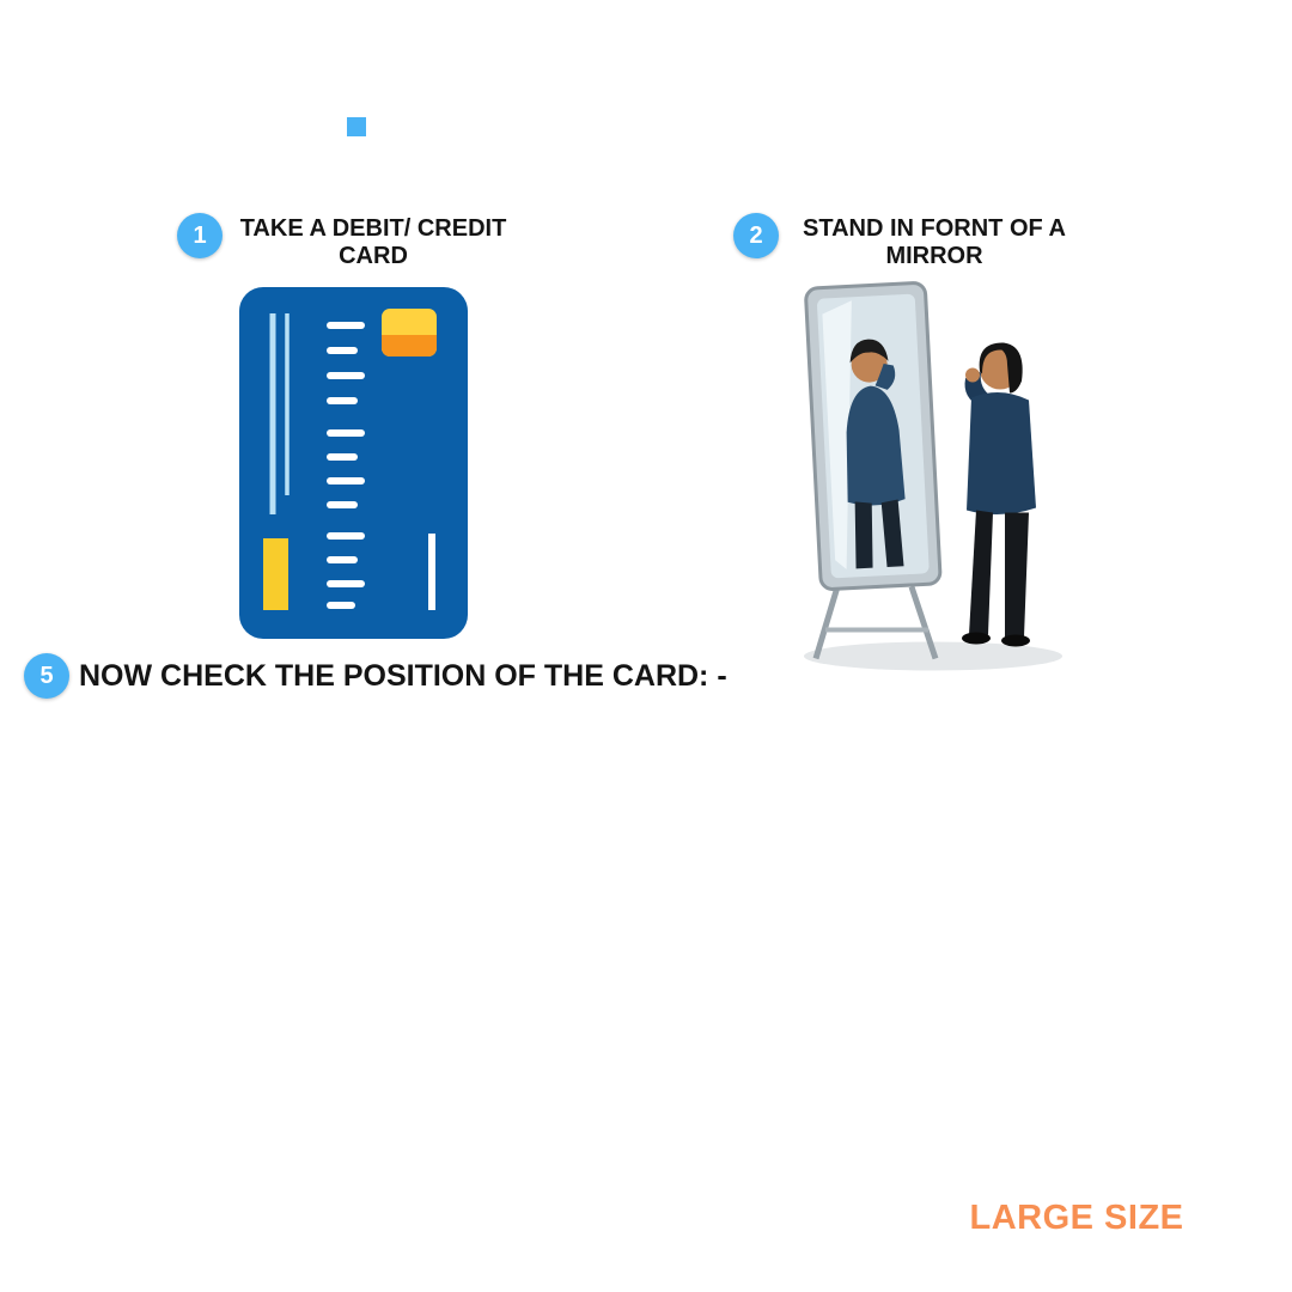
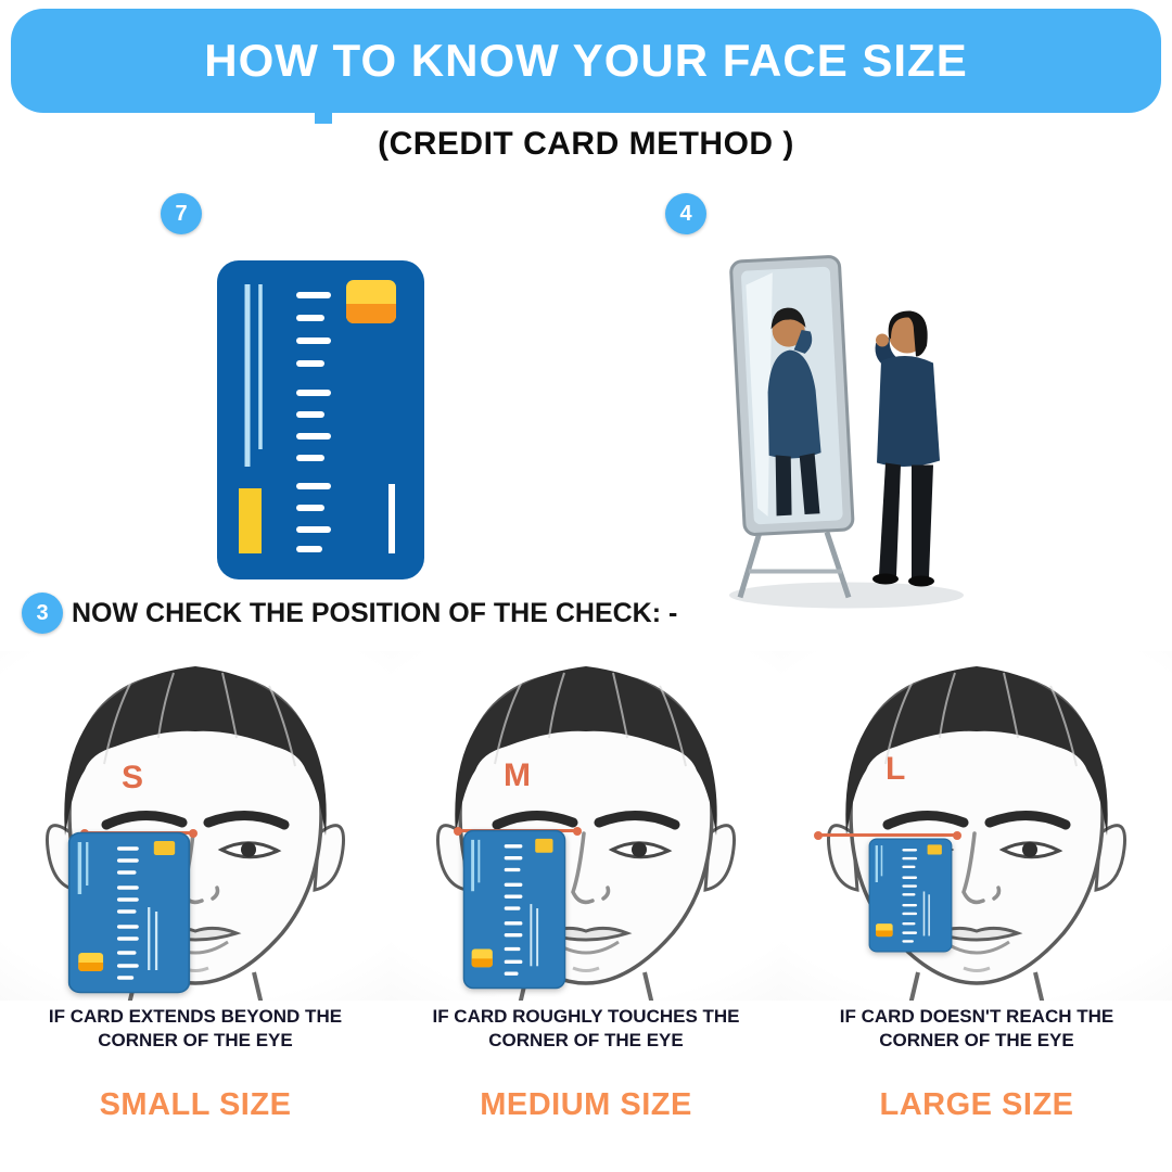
+ HOW TO KNOW YOUR FACE SIZE
+ (CREDIT CARD METHOD )
- 1
+ 7
- TAKE A DEBIT/ CREDIT CARD
- 2
+ 4
- STAND IN FORNT OF A MIRROR
- 5
+ 3
- NOW CHECK THE POSITION OF THE CARD: -
+ NOW CHECK THE POSITION OF THE CHECK: -
+ S
+ M
+ L
+ IF CARD EXTENDS BEYOND THE CORNER OF THE EYE
+ IF CARD ROUGHLY TOUCHES THE CORNER OF THE EYE
+ IF CARD DOESN'T REACH THE CORNER OF THE EYE
+ SMALL SIZE
+ MEDIUM SIZE
  LARGE SIZE
